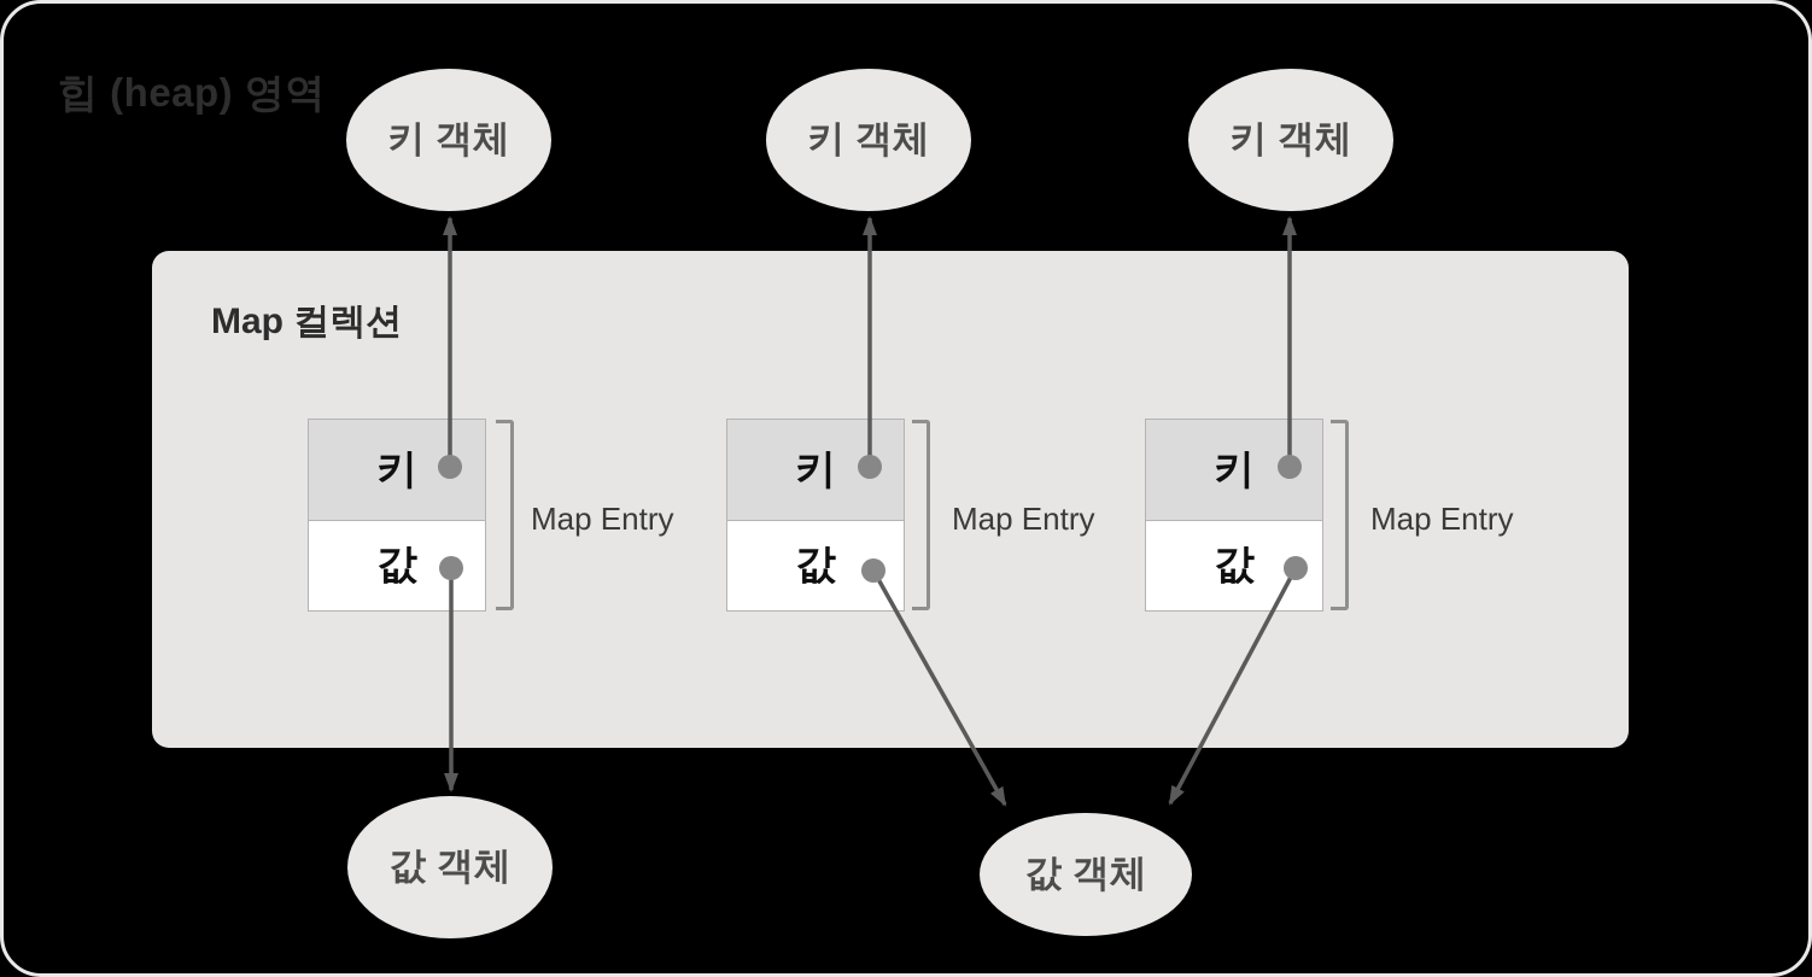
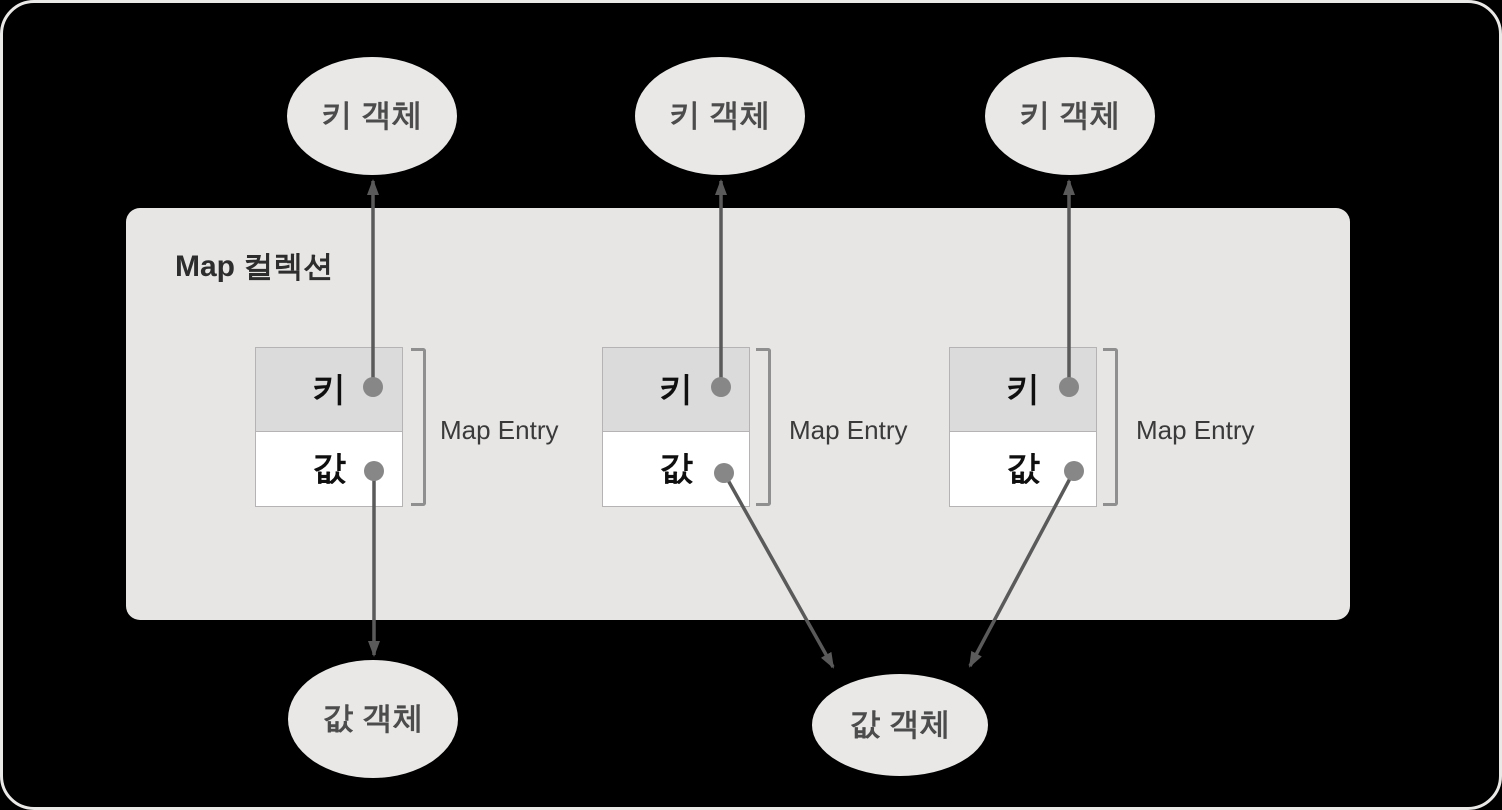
- 힙 (heap) 영역
  키 객체
  키 객체
  키 객체
  Map 컬렉션
  키
  값
  Map Entry
  키
  값
  Map Entry
  키
  값
  Map Entry
  값 객체
  값 객체
